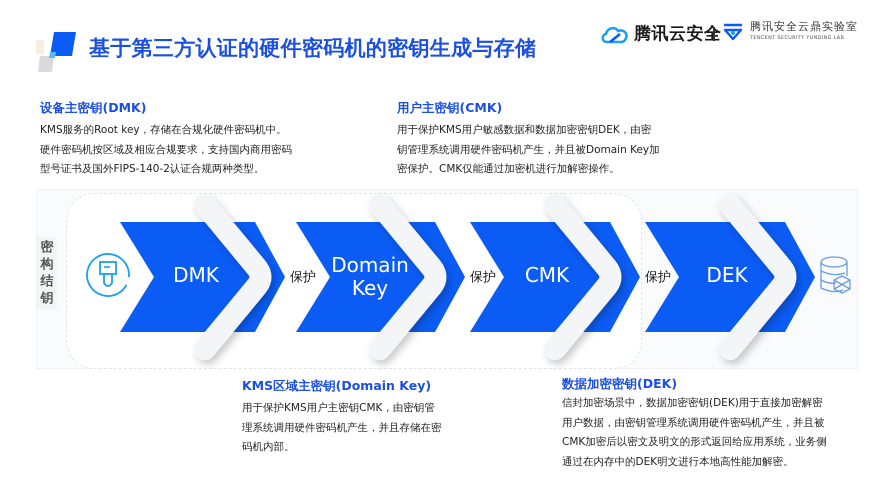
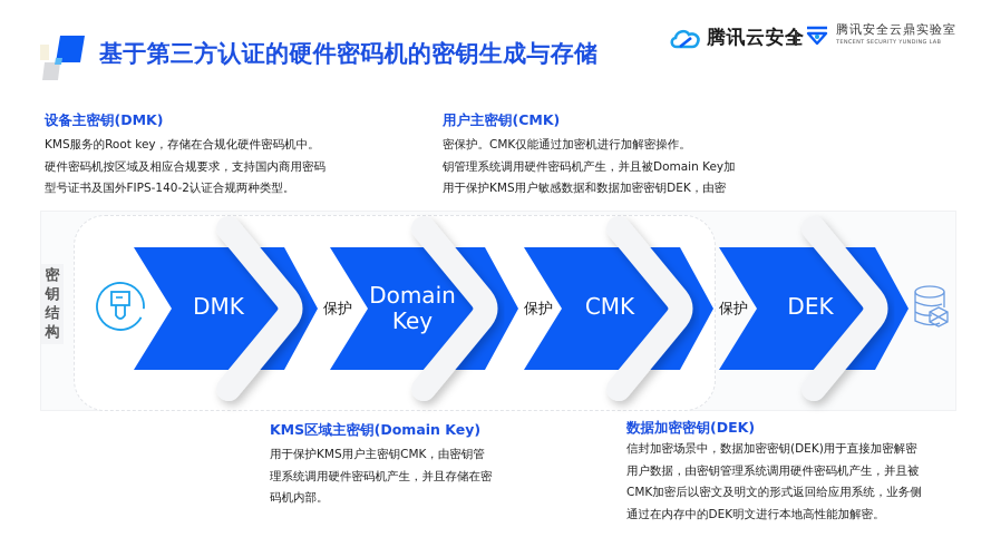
  基于第三方认证的硬件密码机的密钥生成与存储
  腾讯云安
  腾讯安全云鼎实验室
  设备主密钥(DMK)
  KMS服务的Root key，存储在合规化硬件密码机中。
  硬件密码机按区域及相应合规要求，支持国内商用密码
  型号证书及国外FIPS-140-2认证合规两种类型。
  用户主密钥(CMK)
- 用于保护KMS用户敏感数据和数据加密密钥DEK，由密
+ 密保护。CMK仅能通过加密机进行加解密操作。
  钥管理系统调用硬件密码机产生，并且被Domain Key加
- 密保护。CMK仅能通过加密机进行加解密操作。
+ 用于保护KMS用户敏感数据和数据加密密钥DEK，由密
  密
- 构
+ 钥
  结
- 钥
+ 构
  DMK
  Domain
  Key
  CMK
  DEK
  保护
  保护
  保护
  KMS区域主密钥(Domain Key)
  用于保护KMS用户主密钥CMK，由密钥管
  理系统调用硬件密码机产生，并且存储在密
  码机内部。
  数据加密密钥(DEK)
  信封加密场景中，数据加密密钥(DEK)用于直接加密解密
  用户数据，由密钥管理系统调用硬件密码机产生，并且被
  CMK加密后以密文及明文的形式返回给应用系统，业务侧
  通过在内存中的DEK明文进行本地高性能加解密。
